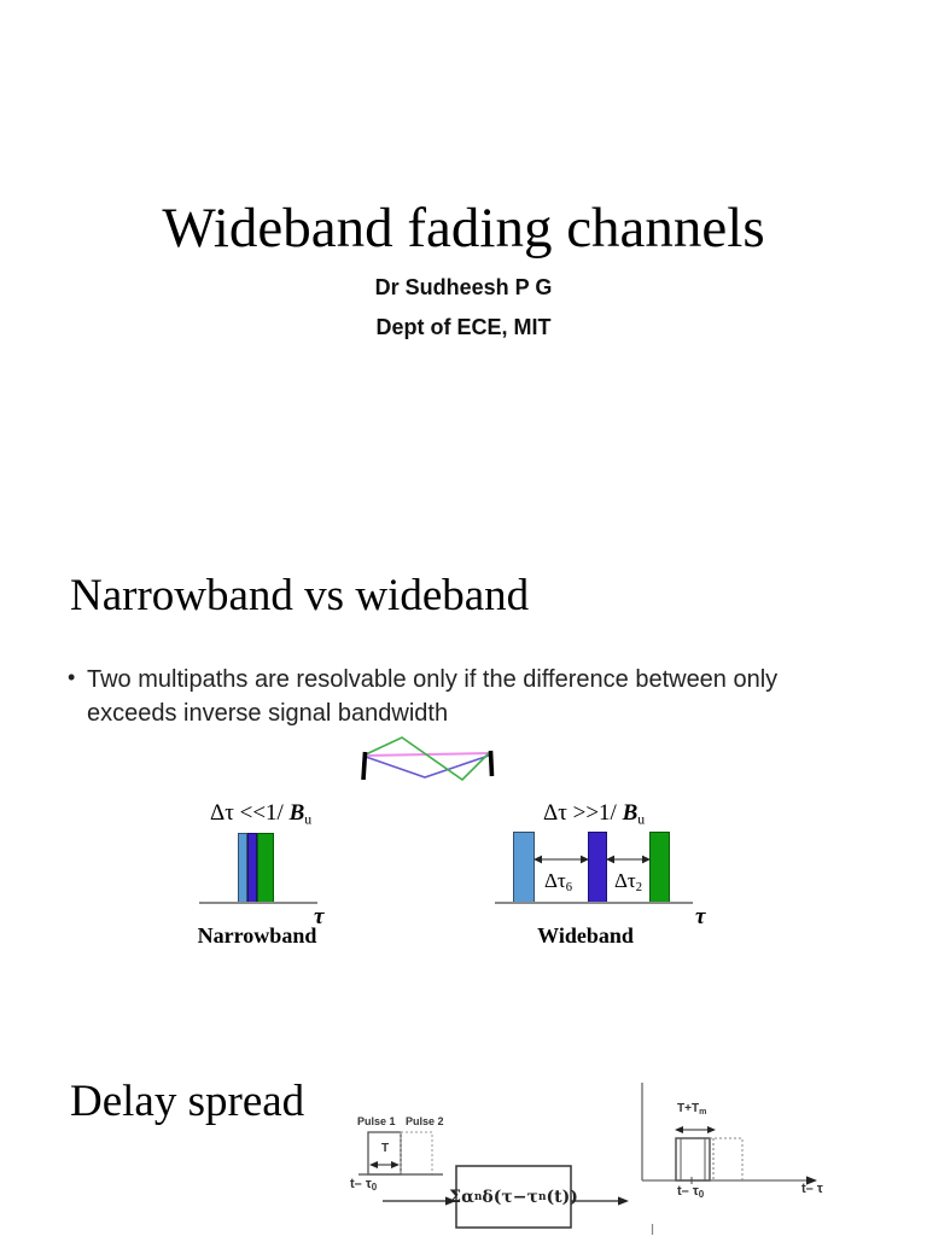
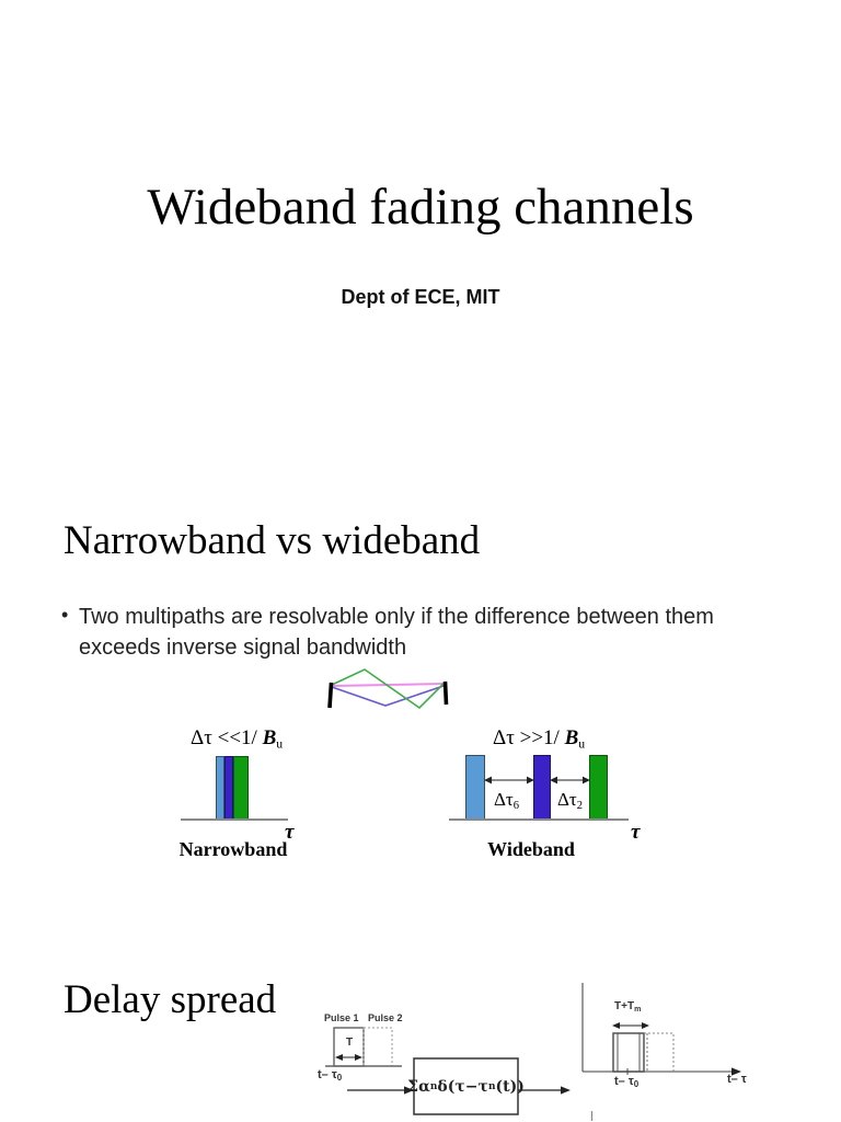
  Wideband fading channels
- Dr Sudheesh P G
  Dept of ECE, MIT
  Narrowband vs wideband
  •
- Two multipaths are resolvable only if the difference between only
+ Two multipaths are resolvable only if the difference between them
  exceeds inverse signal bandwidth
  Δτ <<1/ Bu
  τ
  Narrowband
  Δτ >>1/ Bu
  Δτ6
  Δτ2
  τ
  Wideband
  Delay spread
  Pulse 1
  Pulse 2
  T
  t– τ0
  Σα
  n
  δ(τ−τ
  n
  (t))
  T+T
  t– τ0
  t– τ
